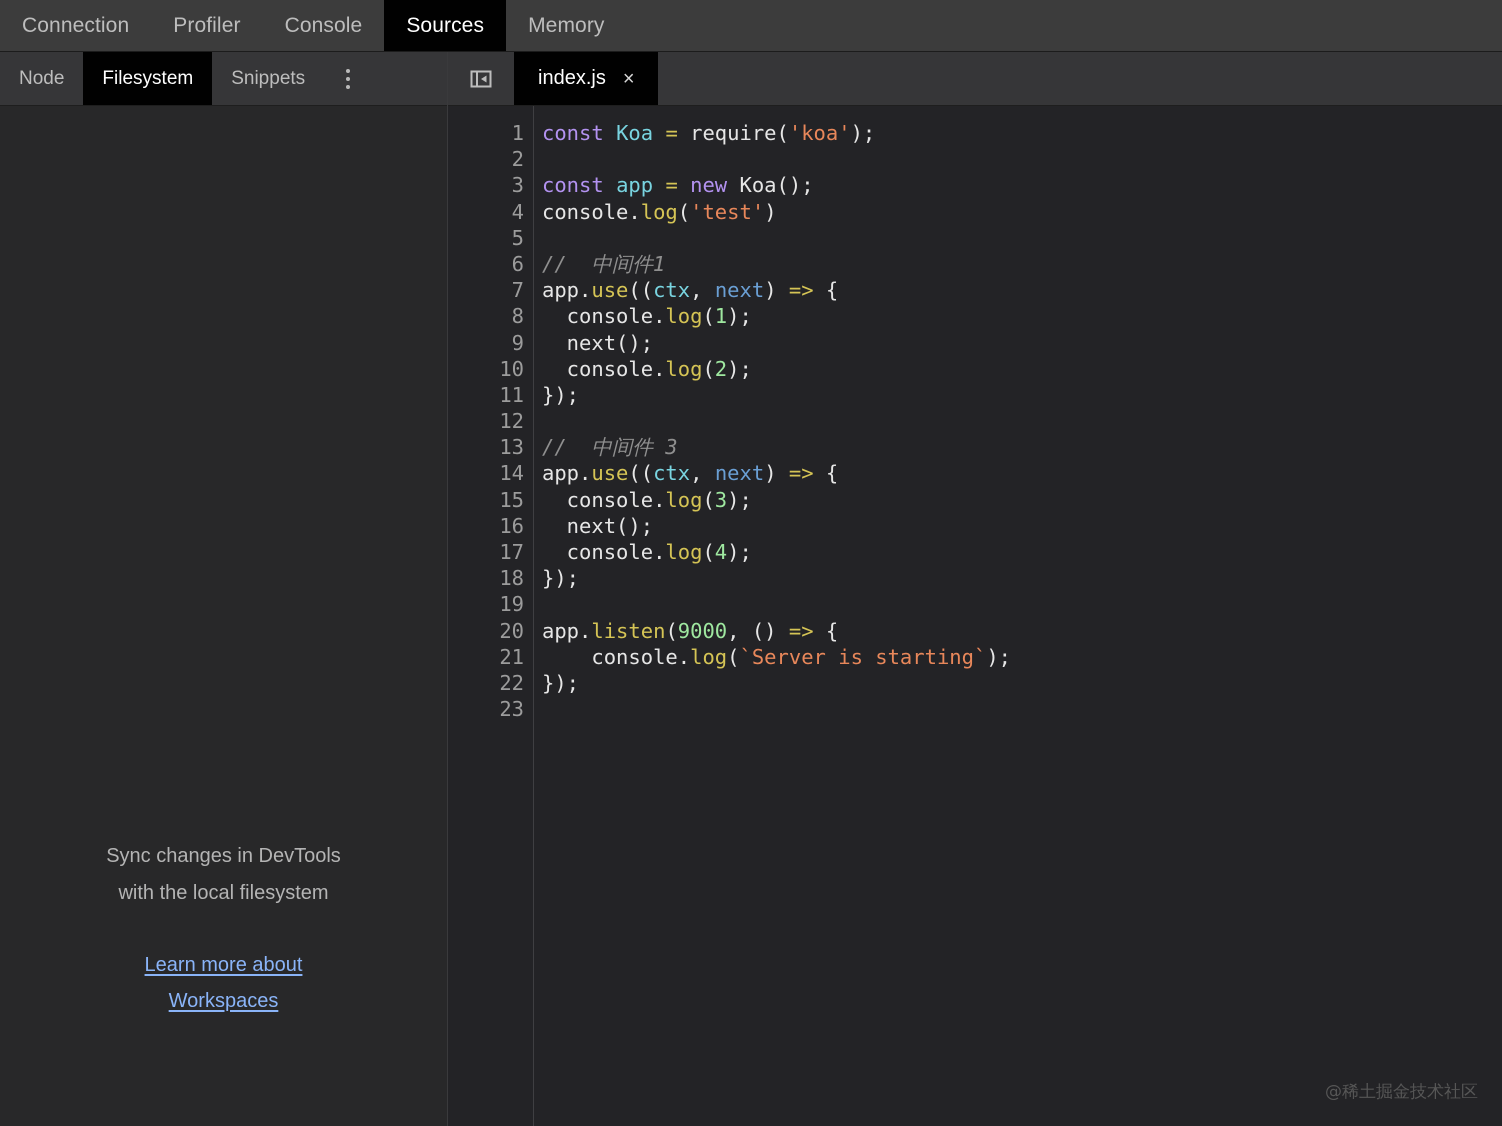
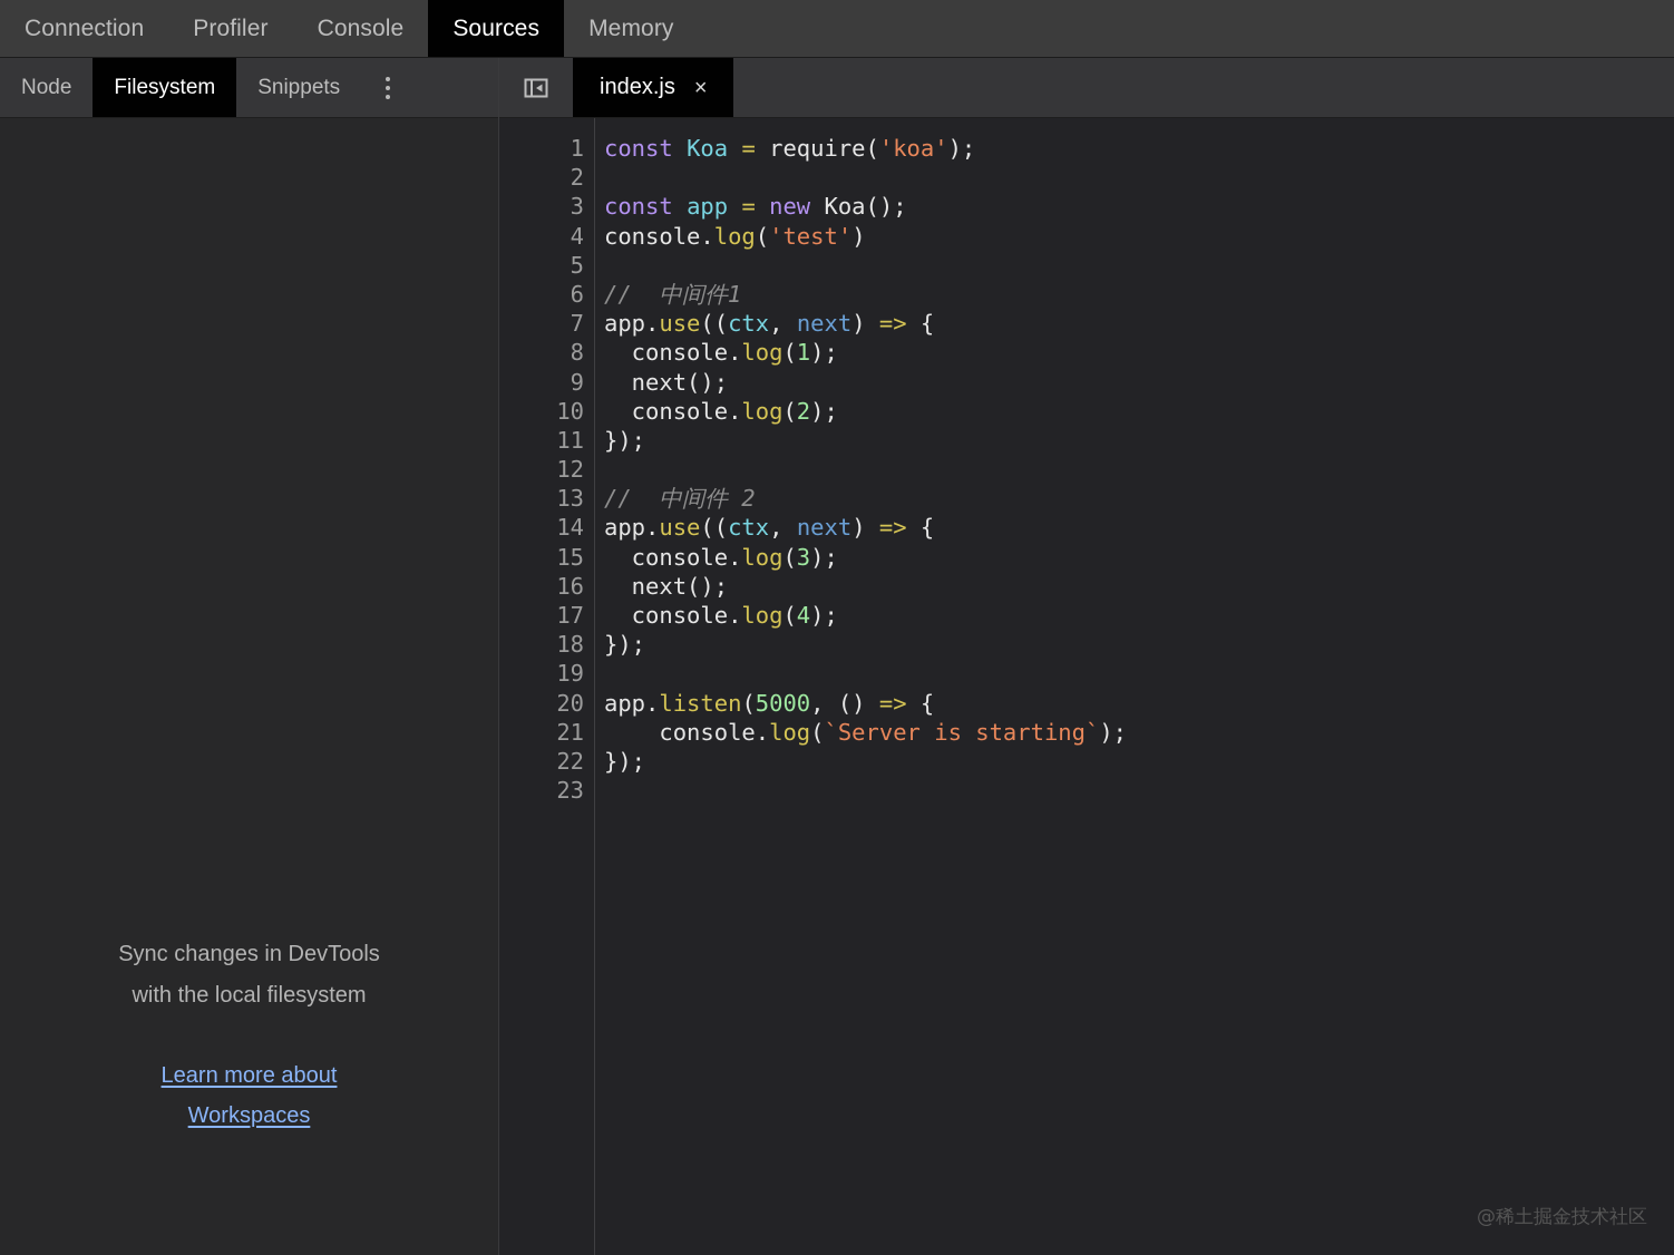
  Connection
  Profiler
  Console
  Sources
  Memory
  Node
  Filesystem
  Snippets
  Sync changes in DevTools
  with the local filesystem
  Learn more about
  Workspaces
  index.js
  ×
  1
  2
  3
  4
  5
  6
  7
  8
  9
  10
  11
  12
  13
  14
  15
  16
  17
  18
  19
  20
  21
  22
  23
  const Koa = require('koa');
  const app = new Koa();
  console.log('test')
  // 中间件1
  app.use((ctx, next) => {
  console.log(1);
  next();
  console.log(2);
  });
- // 中间件 3
+ // 中间件 2
  app.use((ctx, next) => {
  console.log(3);
  next();
  console.log(4);
  });
- app.listen(9000, () => {
+ app.listen(5000, () => {
  console.log(`Server is starting`);
  });
  @稀土掘金技术社区
